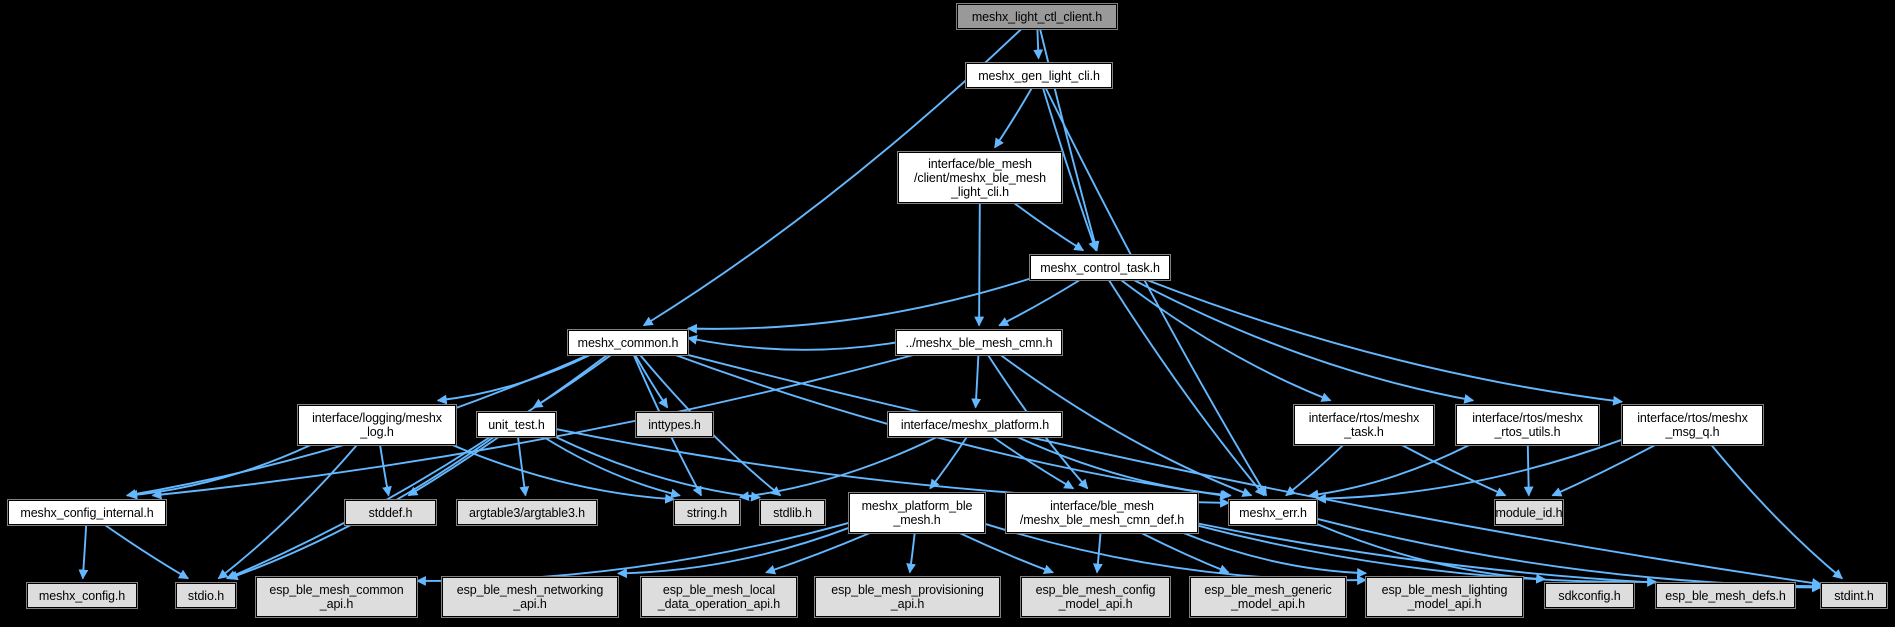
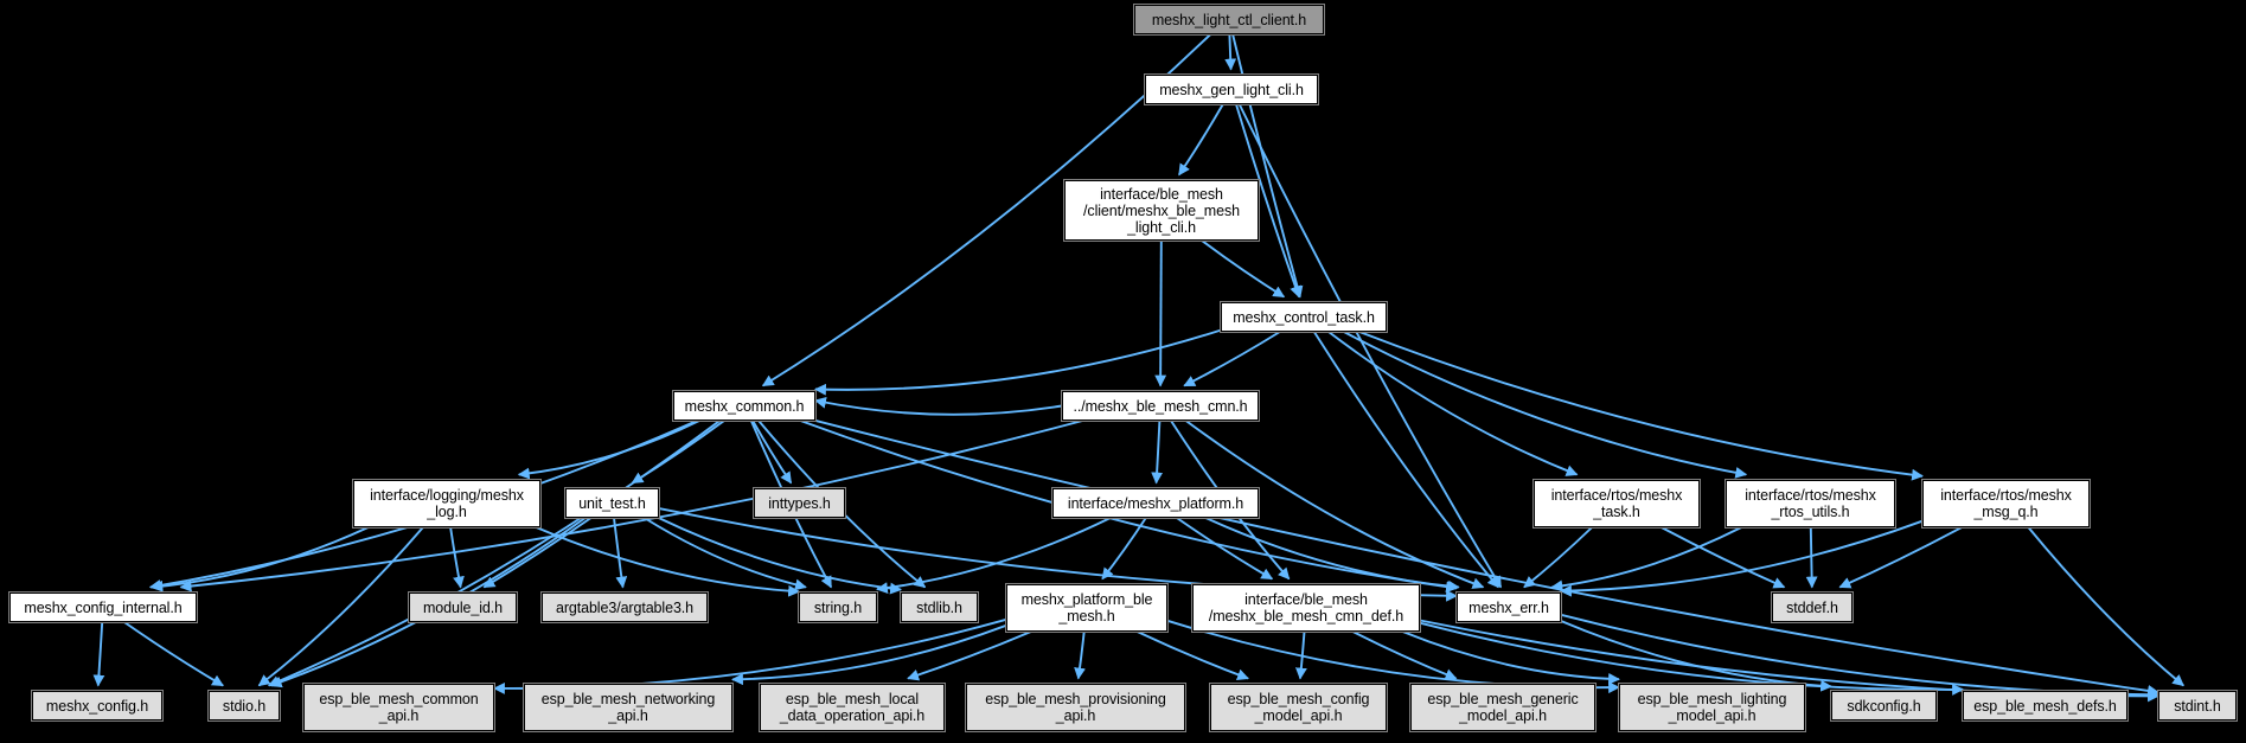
  meshx_light_ctl_client.h
  meshx_gen_light_cli.h
  interface/ble_mesh
  /client/meshx_ble_mesh
  _light_cli.h
  meshx_control_task.h
  meshx_common.h
  ../meshx_ble_mesh_cmn.h
  interface/logging/meshx
  _log.h
  unit_test.h
  inttypes.h
  interface/meshx_platform.h
  interface/rtos/meshx
  _task.h
  interface/rtos/meshx
  _rtos_utils.h
  interface/rtos/meshx
  _msg_q.h
  meshx_config_internal.h
- stddef.h
+ module_id.h
  argtable3/argtable3.h
  string.h
  stdlib.h
  meshx_platform_ble
  _mesh.h
  interface/ble_mesh
  /meshx_ble_mesh_cmn_def.h
  meshx_err.h
- module_id.h
+ stddef.h
  meshx_config.h
  stdio.h
  esp_ble_mesh_common
  _api.h
  esp_ble_mesh_networking
  _api.h
  esp_ble_mesh_local
  _data_operation_api.h
  esp_ble_mesh_provisioning
  _api.h
  esp_ble_mesh_config
  _model_api.h
  esp_ble_mesh_generic
  _model_api.h
  esp_ble_mesh_lighting
  _model_api.h
  sdkconfig.h
  esp_ble_mesh_defs.h
  stdint.h
